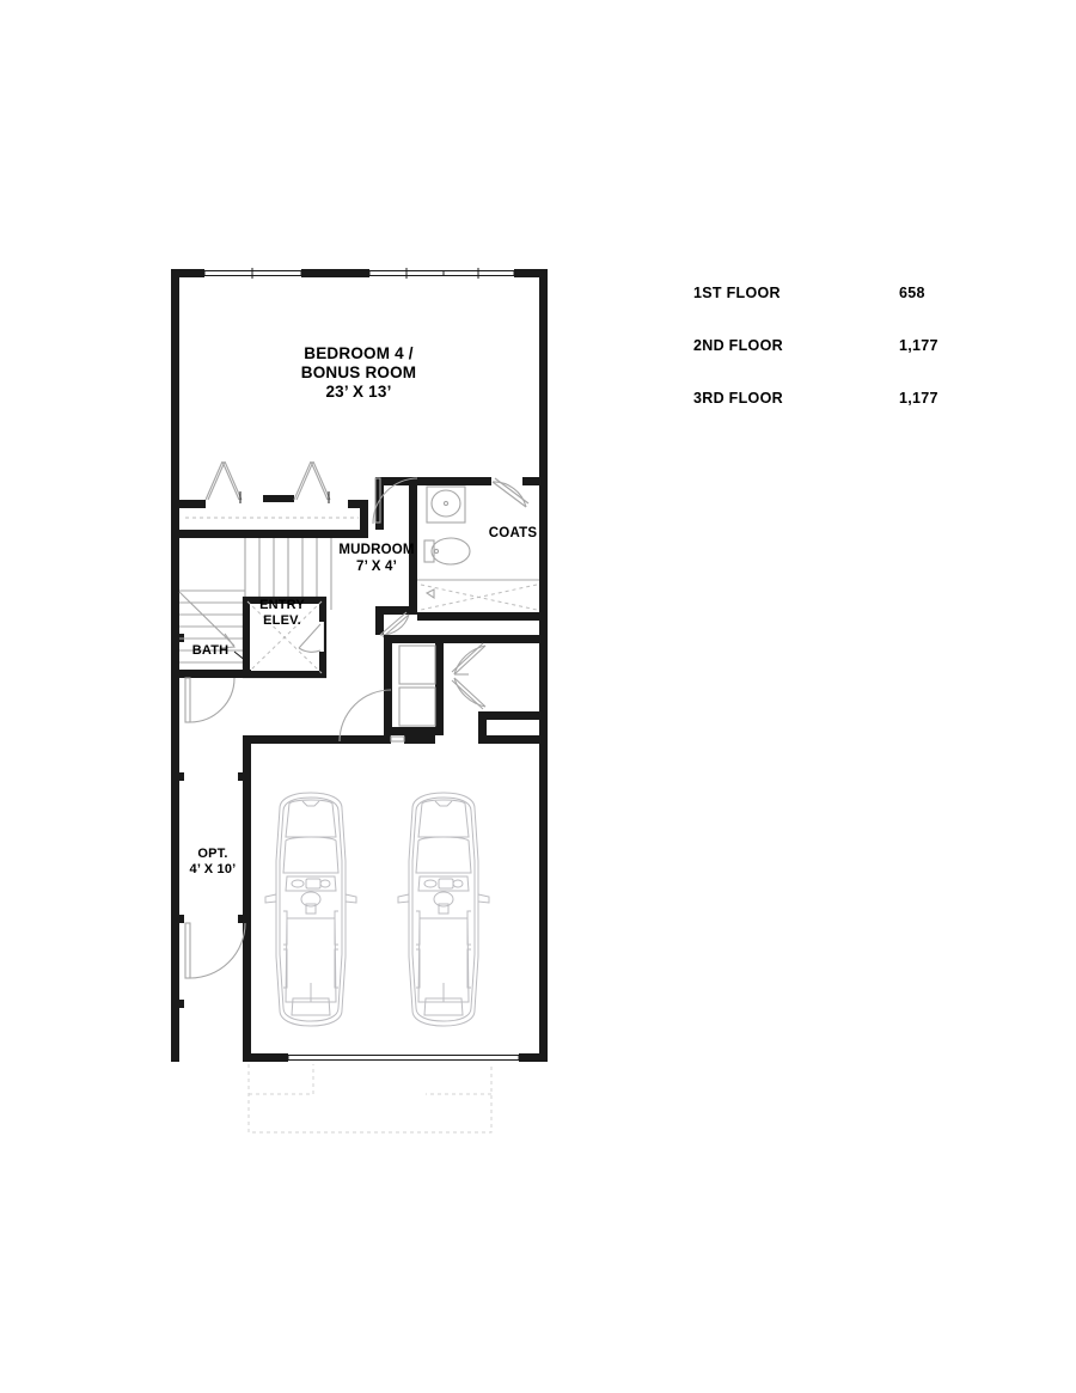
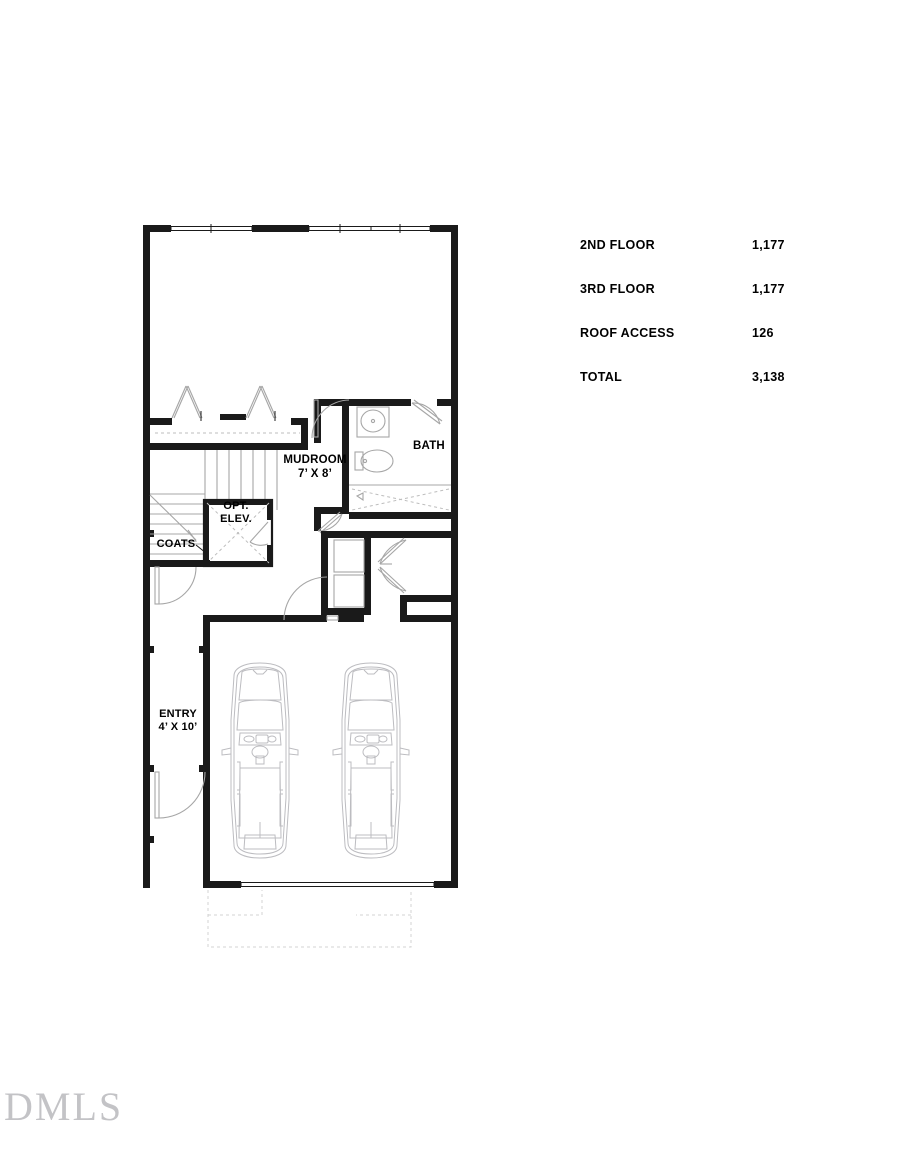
- BEDROOM 4 /
- BONUS ROOM
- 23’ X 13’
  MUDROOM
- 7’ X 4’
+ 7’ X 8’
- COATS
+ BATH
- ENTRY
+ OPT.
  ELEV.
- BATH
+ COATS
- OPT.
+ ENTRY
  4’ X 10’
- 1ST FLOOR
- 658
  2ND FLOOR
  1,177
  3RD FLOOR
  1,177
+ ROOF ACCESS
+ 126
+ TOTAL
+ 3,138
+ DMLS
